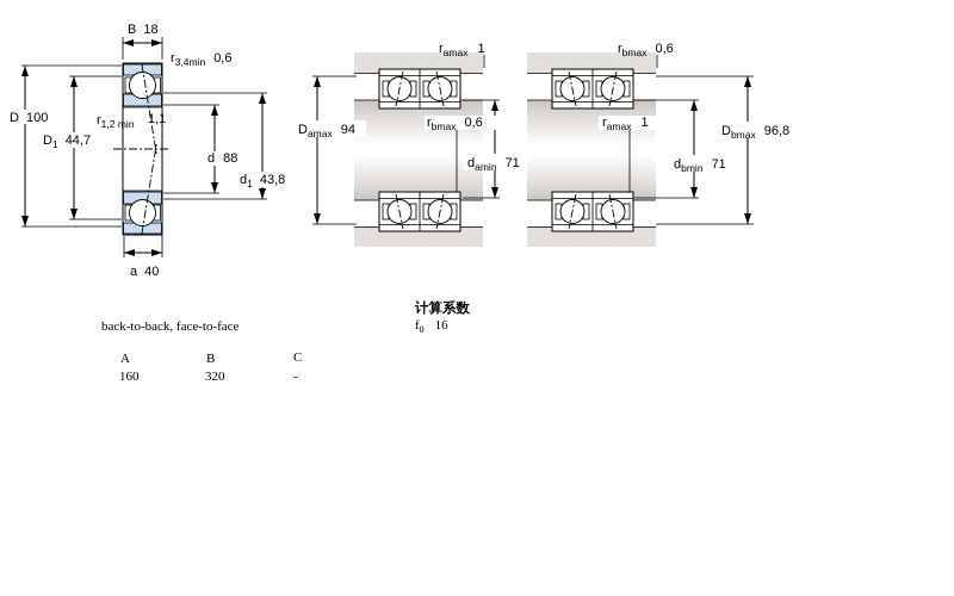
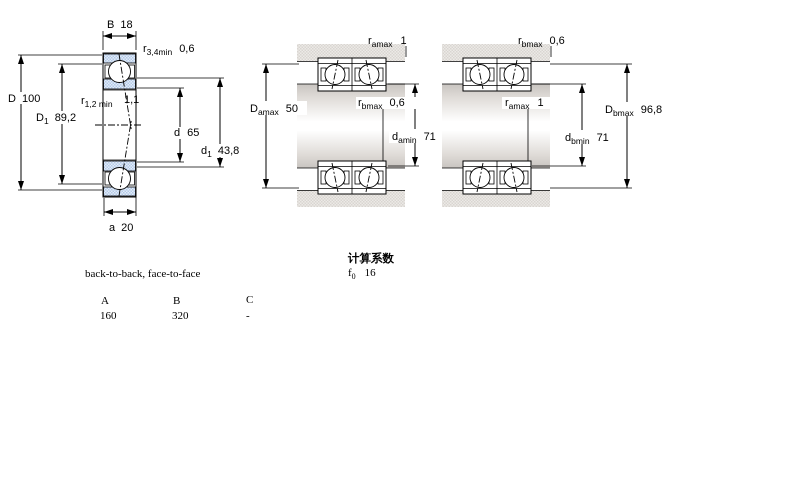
  B 18
  r3,4min 0,6
  D 100
- D1 44,7
+ D1 89,2
  r1,2 min
  1,1
- d 88
+ d 65
  d1 43,8
- a 40
+ a 20
- Damax 94
+ Damax 50
  damin 71
  ramax 1
  rbmax 0,6
  Dbmax 96,8
  dbmin 71
  rbmax 0,6
  ramax 1
  back-to-back, face-to-face
  计算系数
  f0 16
  A
  B
  C
  160
  320
  -
